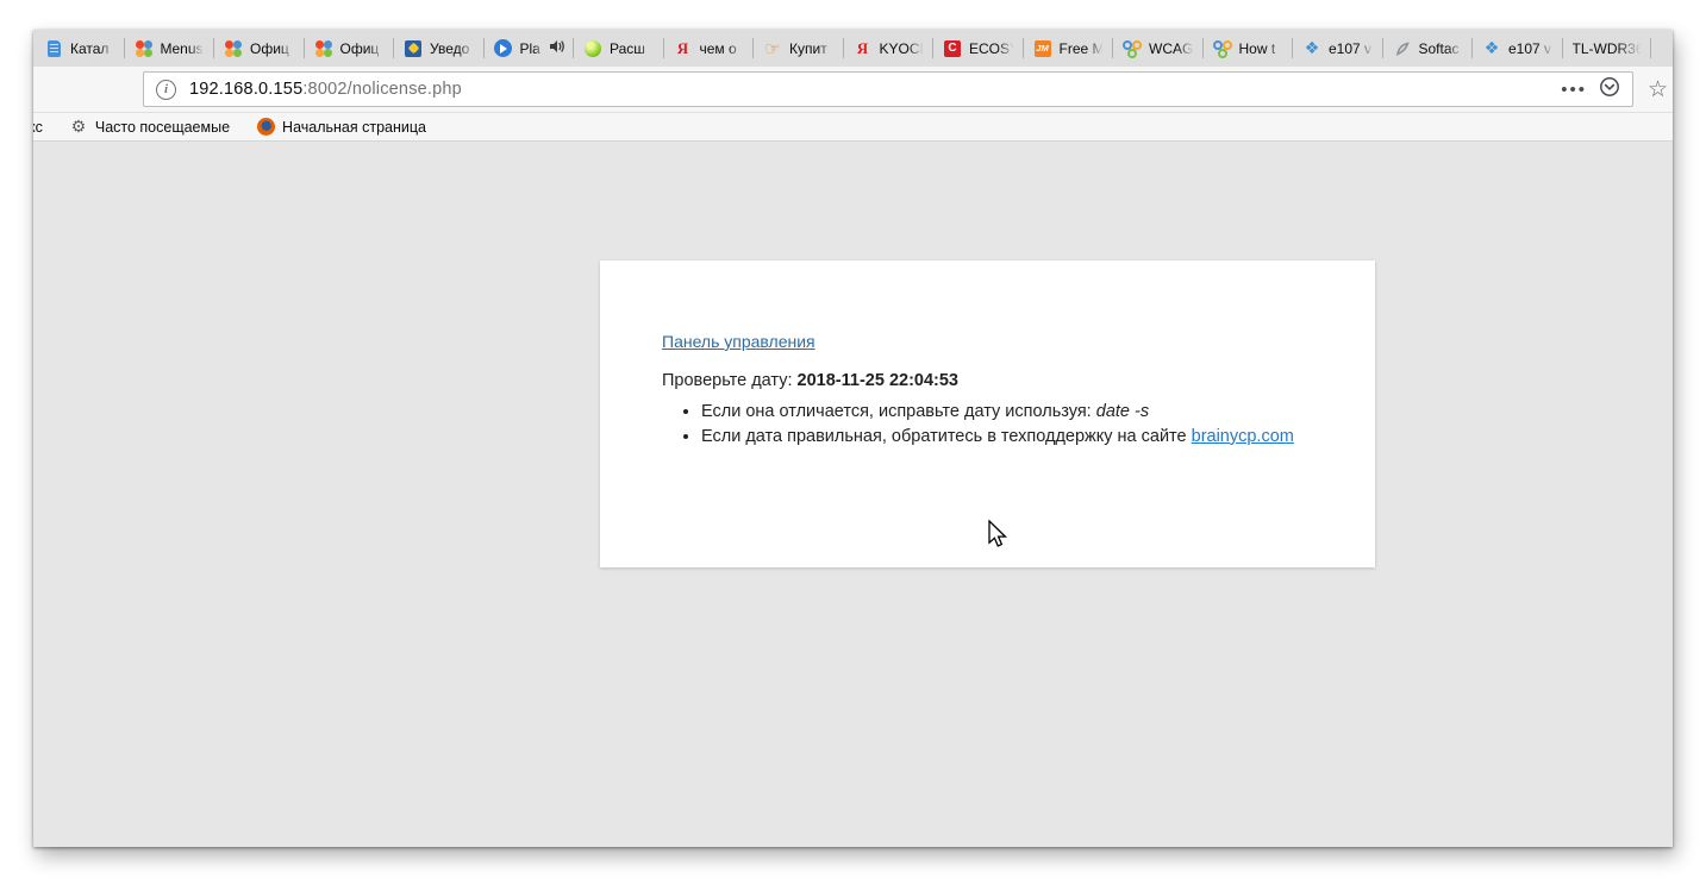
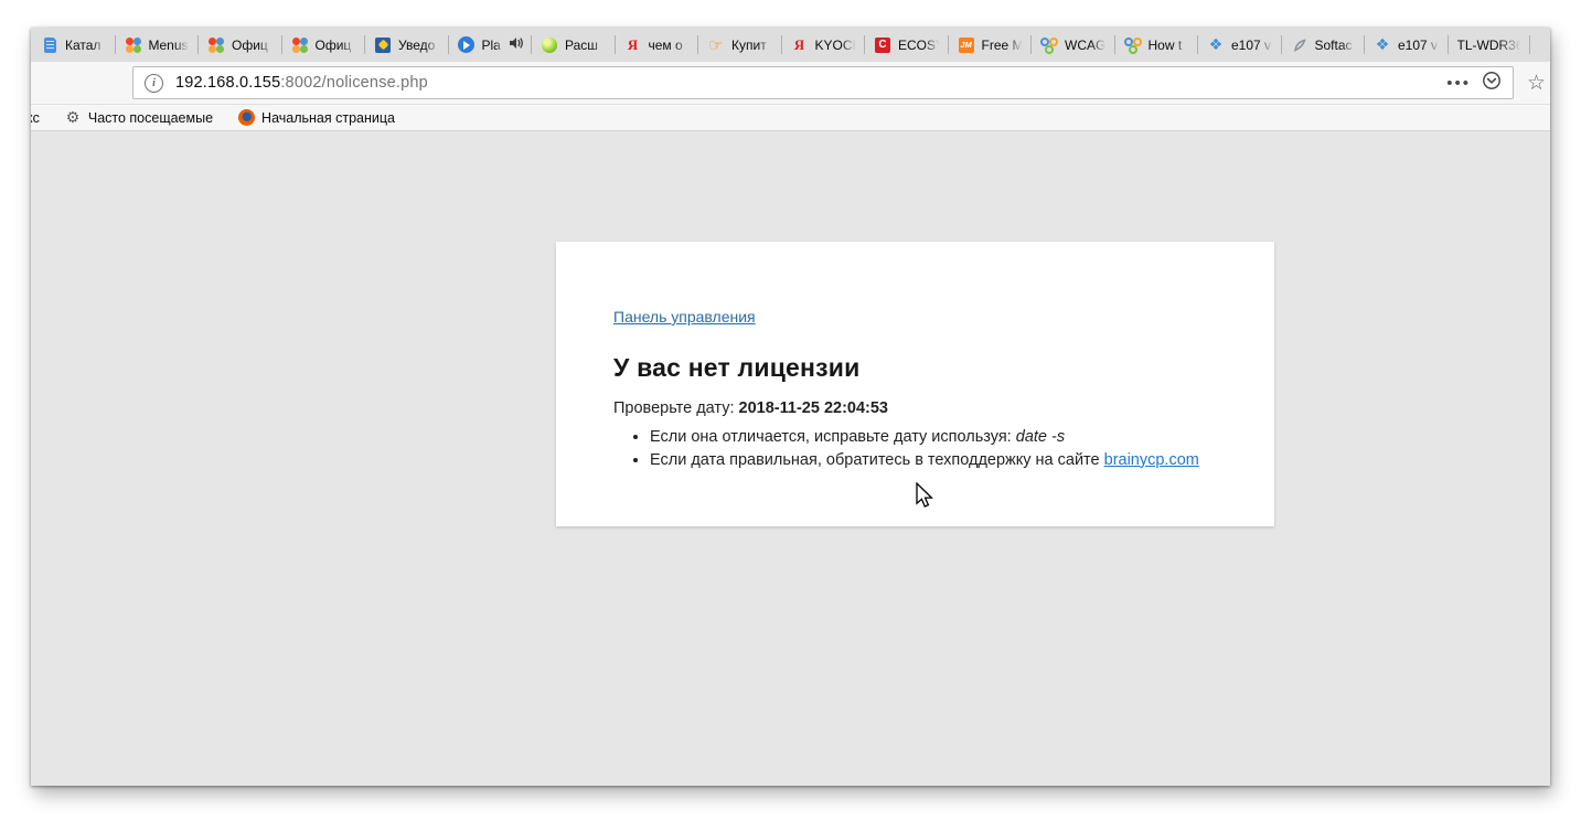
  Катал
  Menus
  Офиц
  Офиц
  Уведо
  Pla
  Расш
  Я
  чем о
  ☞
  Купит
  Я
  KYOCE
  C
  ECOSY
  JM
  Free M
  WCAG
  How t
  ❖
  e107 v
  Softac
  ❖
  e107 v
  TL-WDR36
  i
  192.168.0.155:8002/nolicense.php
  •••
  ☆
  ⚙
  Часто посещаемые
  Начальная страница
  Панель управления
+ У вас нет лицензии
  Проверьте дату: 2018-11-25 22:04:53
  Если она отличается, исправьте дату используя: date -s
  Если дата правильная, обратитесь в техподдержку на сайте brainycp.com
